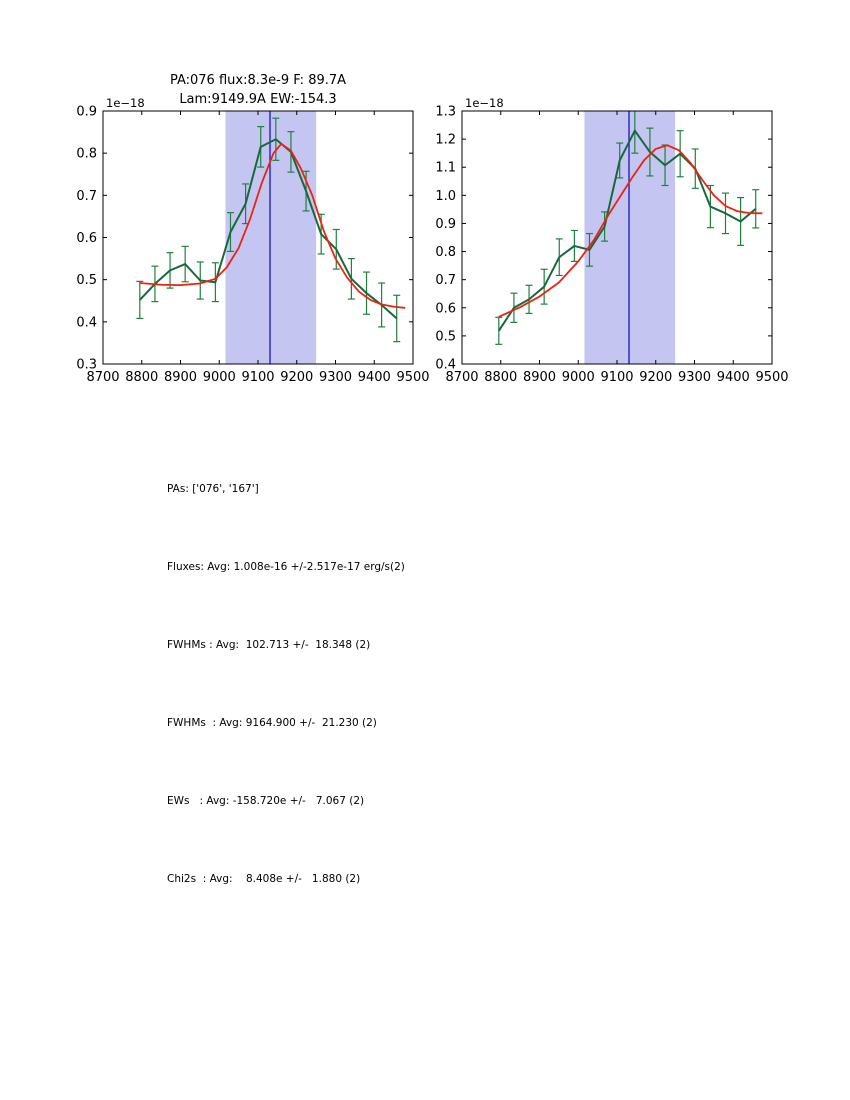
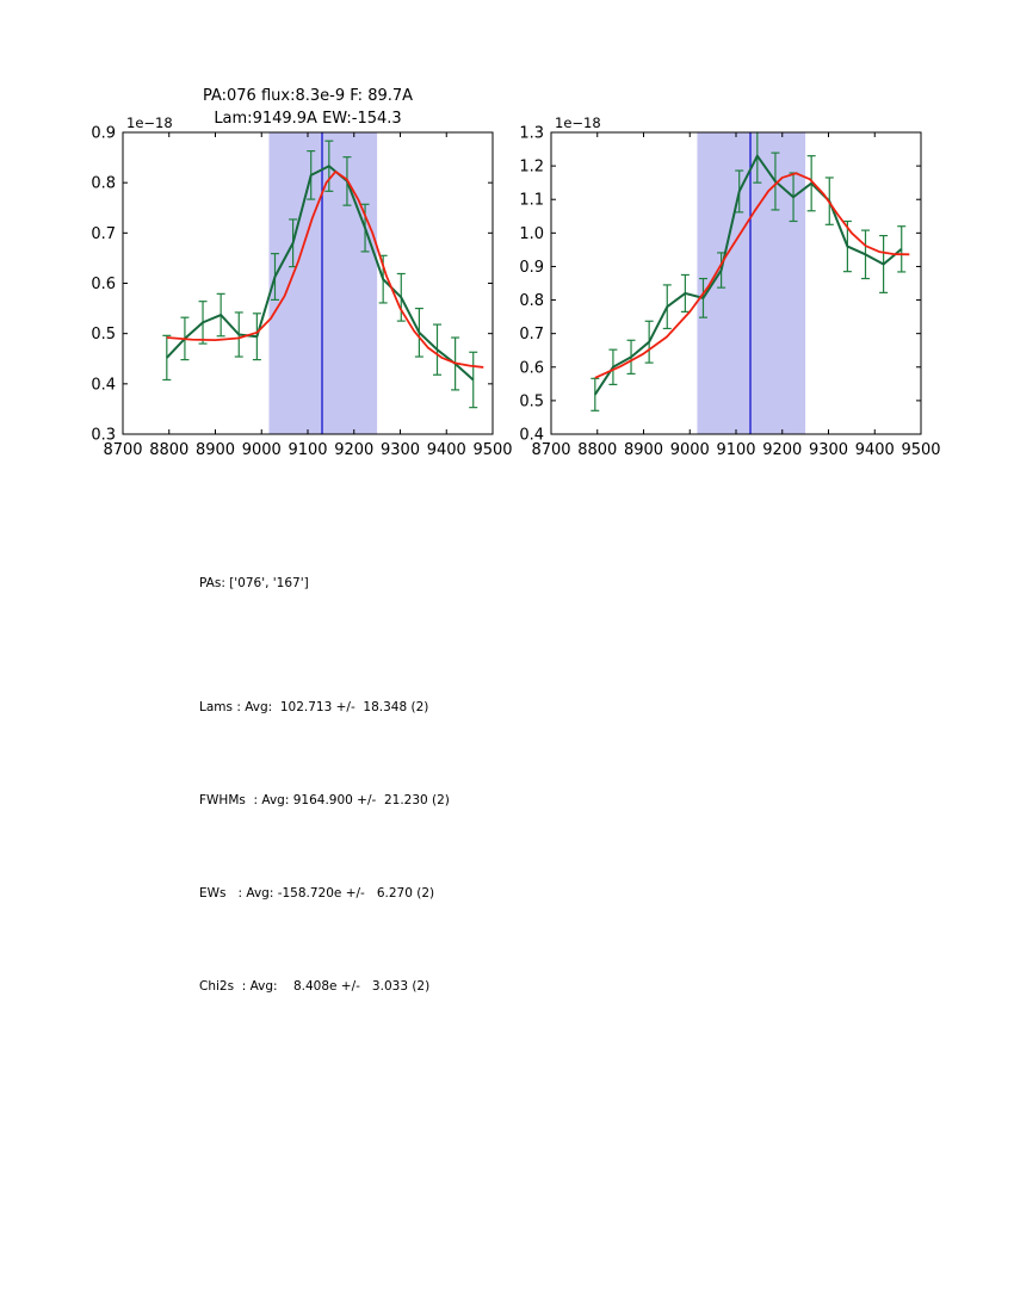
  8700
  8800
  8900
  9000
  9100
  9200
  9300
  9400
  9500
  0.3
  0.4
  0.5
  0.6
  0.7
  0.8
  0.9
  8700
  8800
  8900
  9000
  9100
  9200
  9300
  9400
  9500
  0.4
  0.5
  0.6
  0.7
  0.8
  0.9
  1.0
  1.1
  1.2
  1.3
  PA:076 flux:8.3e-9 F: 89.7A
  Lam:9149.9A EW:-154.3
  1e−18
  1e−18
  PAs: ['076', '167']
- Fluxes: Avg: 1.008e-16 +/-2.517e-17 erg/s(2)
- FWHMs : Avg: 102.713 +/- 18.348 (2)
+ Lams : Avg: 102.713 +/- 18.348 (2)
  FWHMs : Avg: 9164.900 +/- 21.230 (2)
- EWs : Avg: -158.720e +/- 7.067 (2)
+ EWs : Avg: -158.720e +/- 6.270 (2)
- Chi2s : Avg: 8.408e +/- 1.880 (2)
+ Chi2s : Avg: 8.408e +/- 3.033 (2)
